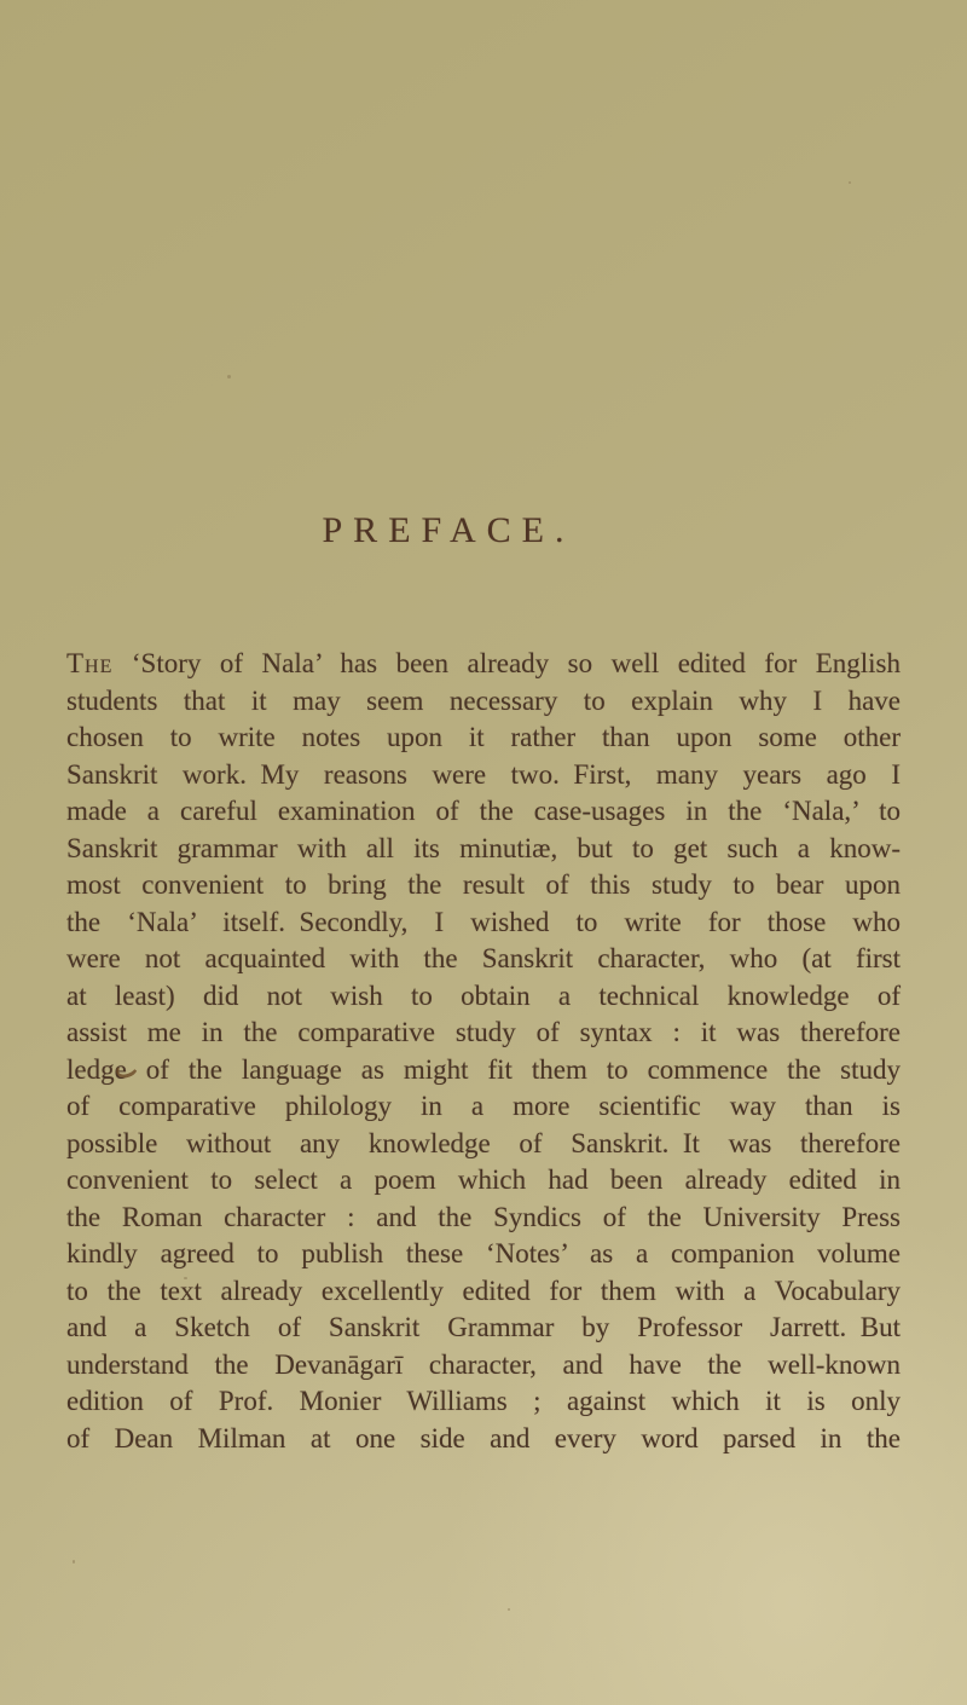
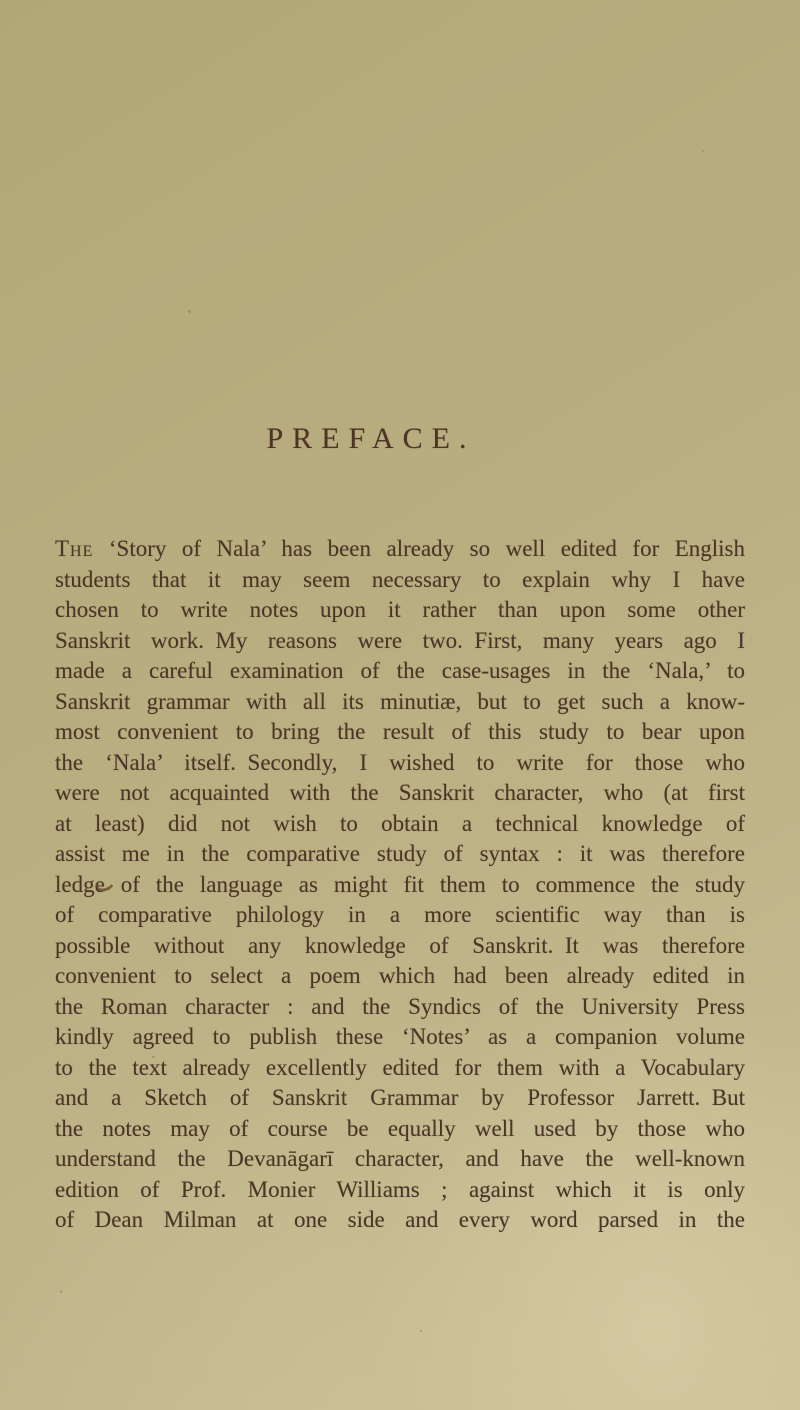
  PREFACE.
  The ‘Story of Nala’ has been already so well edited for English
  students that it may seem necessary to explain why I have
  chosen to write notes upon it rather than upon some other
  Sanskrit work. My reasons were two. First, many years ago I
  made a careful examination of the case-usages in the ‘Nala,’ to
  Sanskrit grammar with all its minutiæ, but to get such a know-
  most convenient to bring the result of this study to bear upon
  the ‘Nala’ itself. Secondly, I wished to write for those who
  were not acquainted with the Sanskrit character, who (at first
  at least) did not wish to obtain a technical knowledge of
  assist me in the comparative study of syntax : it was therefore
  ledge of the language as might fit them to commence the study
  of comparative philology in a more scientific way than is
  possible without any knowledge of Sanskrit. It was therefore
  convenient to select a poem which had been already edited in
  the Roman character : and the Syndics of the University Press
  kindly agreed to publish these ‘Notes’ as a companion volume
  to the text already excellently edited for them with a Vocabulary
  and a Sketch of Sanskrit Grammar by Professor Jarrett. But
+ the notes may of course be equally well used by those who
  understand the Devanāgarī character, and have the well-known
  edition of Prof. Monier Williams ; against which it is only
  of Dean Milman at one side and every word parsed in the
